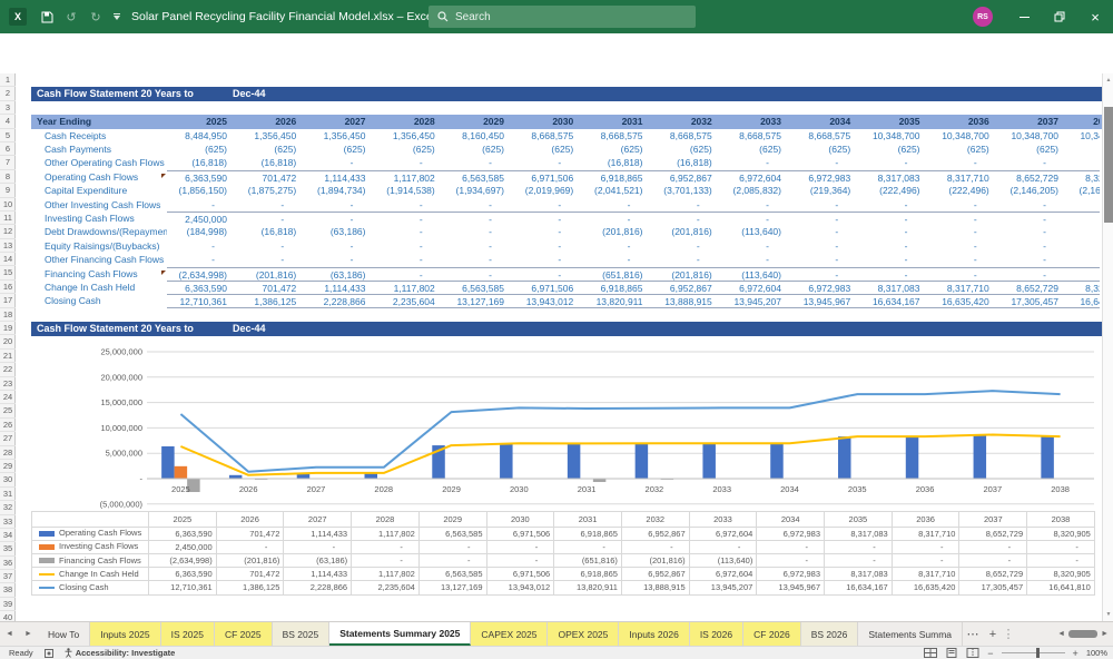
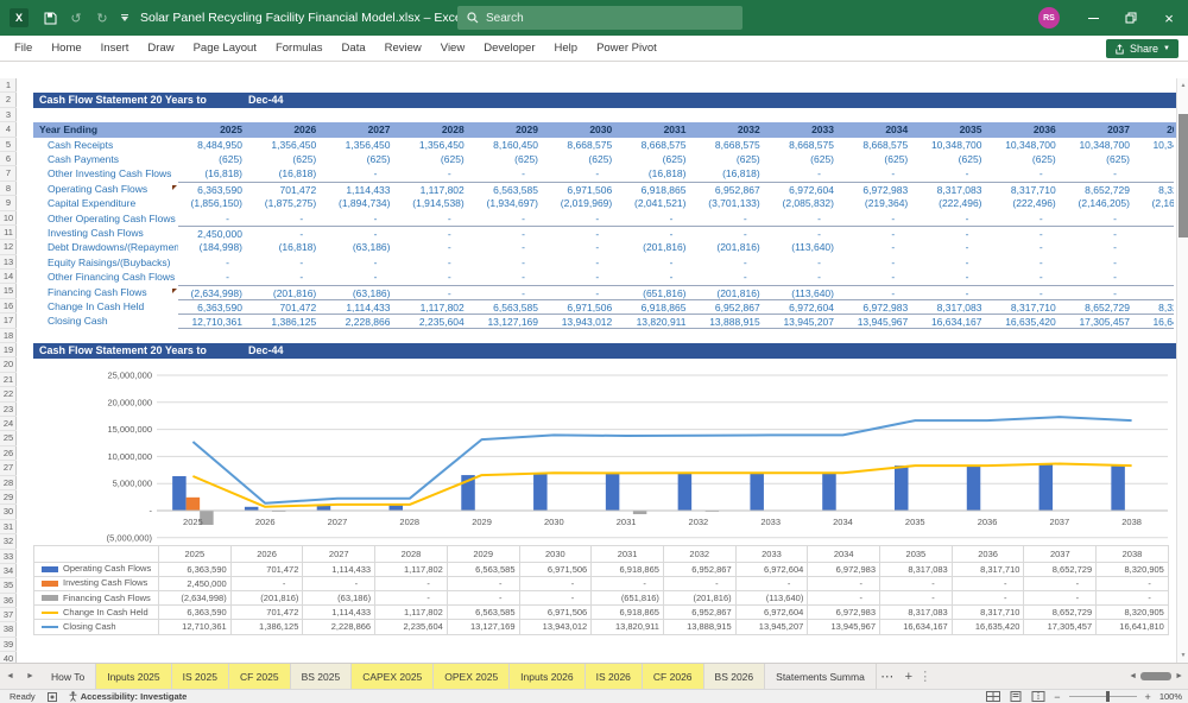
  X
  ↺
  ↻
  Solar Panel Recycling Facility Financial Model.xlsx – Exc
  Search
  ×
+ File
+ Home
+ Insert
+ Draw
+ Page Layout
+ Formulas
+ Data
+ Review
+ View
+ Developer
+ Help
+ Power Pivot
+ Share
  1
  2
  3
  4
  5
  6
  7
  8
  9
  10
  11
  12
  13
  14
  15
  16
  17
  18
  19
  20
  21
  22
  23
  24
  25
  26
  27
  28
  29
  30
  31
  32
  33
  34
  35
  36
  37
  38
  39
  40
  Cash Flow Statement 20 Years to
  Dec-44
  Cash Flow Statement 20 Years to
  Dec-44
  Year Ending
  2025
  2026
  2027
  2028
  2029
  2030
  2031
  2032
  2033
  2034
  2035
  2036
  2037
  Cash Receipts
  8,484,950
  1,356,450
  1,356,450
  1,356,450
  8,160,450
  8,668,575
  8,668,575
  8,668,575
  8,668,575
  8,668,575
  10,348,700
  10,348,700
  10,348,700
  Cash Payments
  (625)
  (625)
  (625)
  (625)
  (625)
  (625)
  (625)
  (625)
  (625)
  (625)
  (625)
  (625)
  (625)
- Other Operating Cash Flows
+ Other Investing Cash Flows
  (16,818)
  (16,818)
  -
  -
  -
  -
  (16,818)
  (16,818)
  -
  -
  -
  -
  -
  Operating Cash Flows
  6,363,590
  701,472
  1,114,433
  1,117,802
  6,563,585
  6,971,506
  6,918,865
  6,952,867
  6,972,604
  6,972,983
  8,317,083
  8,317,710
  8,652,729
  Capital Expenditure
  (1,856,150)
  (1,875,275)
  (1,894,734)
  (1,914,538)
  (1,934,697)
  (2,019,969)
  (2,041,521)
  (3,701,133)
  (2,085,832)
  (219,364)
  (222,496)
  (222,496)
  (2,146,205)
- Other Investing Cash Flows
+ Other Operating Cash Flows
  -
  -
  -
  -
  -
  -
  -
  -
  -
  -
  -
  -
  -
  Investing Cash Flows
  2,450,000
  -
  -
  -
  -
  -
  -
  -
  -
  -
  -
  -
  -
  Debt Drawdowns/(Repaymen
  (184,998)
  (16,818)
  (63,186)
  -
  -
  -
  (201,816)
  (201,816)
  (113,640)
  -
  -
  -
  -
  Equity Raisings/(Buybacks)
  -
  -
  -
  -
  -
  -
  -
  -
  -
  -
  -
  -
  -
  Other Financing Cash Flows
  -
  -
  -
  -
  -
  -
  -
  -
  -
  -
  -
  -
  -
  Financing Cash Flows
  (2,634,998)
  (201,816)
  (63,186)
  -
  -
  -
  (651,816)
  (201,816)
  (113,640)
  -
  -
  -
  -
  Change In Cash Held
  6,363,590
  701,472
  1,114,433
  1,117,802
  6,563,585
  6,971,506
  6,918,865
  6,952,867
  6,972,604
  6,972,983
  8,317,083
  8,317,710
  8,652,729
  Closing Cash
  12,710,361
  1,386,125
  2,228,866
  2,235,604
  13,127,169
  13,943,012
  13,820,911
  13,888,915
  13,945,207
  13,945,967
  16,634,167
  16,635,420
  17,305,457
  25,000,000
  20,000,000
  15,000,000
  10,000,000
  5,000,000
  -
  (5,000,000)
  2025
  2026
  2027
  2028
  2029
  2030
  2031
  2032
  2033
  2034
  2035
  2036
  2037
  2038
  2025
  2026
  2027
  2028
  2029
  2030
  2031
  2032
  2033
  2034
  2035
  2036
  2037
  2038
  Operating Cash Flows
  6,363,590
  701,472
  1,114,433
  1,117,802
  6,563,585
  6,971,506
  6,918,865
  6,952,867
  6,972,604
  6,972,983
  8,317,083
  8,317,710
  8,652,729
  8,320,905
  Investing Cash Flows
  2,450,000
  -
  -
  -
  -
  -
  -
  -
  -
  -
  -
  -
  -
  -
  Financing Cash Flows
  (2,634,998)
  (201,816)
  (63,186)
  -
  -
  -
  (651,816)
  (201,816)
  (113,640)
  -
  -
  -
  -
  -
  Change In Cash Held
  6,363,590
  701,472
  1,114,433
  1,117,802
  6,563,585
  6,971,506
  6,918,865
  6,952,867
  6,972,604
  6,972,983
  8,317,083
  8,317,710
  8,652,729
  8,320,905
  Closing Cash
  12,710,361
  1,386,125
  2,228,866
  2,235,604
  13,127,169
  13,943,012
  13,820,911
  13,888,915
  13,945,207
  13,945,967
  16,634,167
  16,635,420
  17,305,457
  16,641,810
  How To
  Inputs 2025
  IS 2025
  CF 2025
  BS 2025
- Statements Summary 2025
  CAPEX 2025
  OPEX 2025
  Inputs 2026
  IS 2026
  CF 2026
  BS 2026
  Statements Summa
  ⋯
  +
  ⋮
  Ready
  Accessibility: Investigate
  −
  +
  100%
